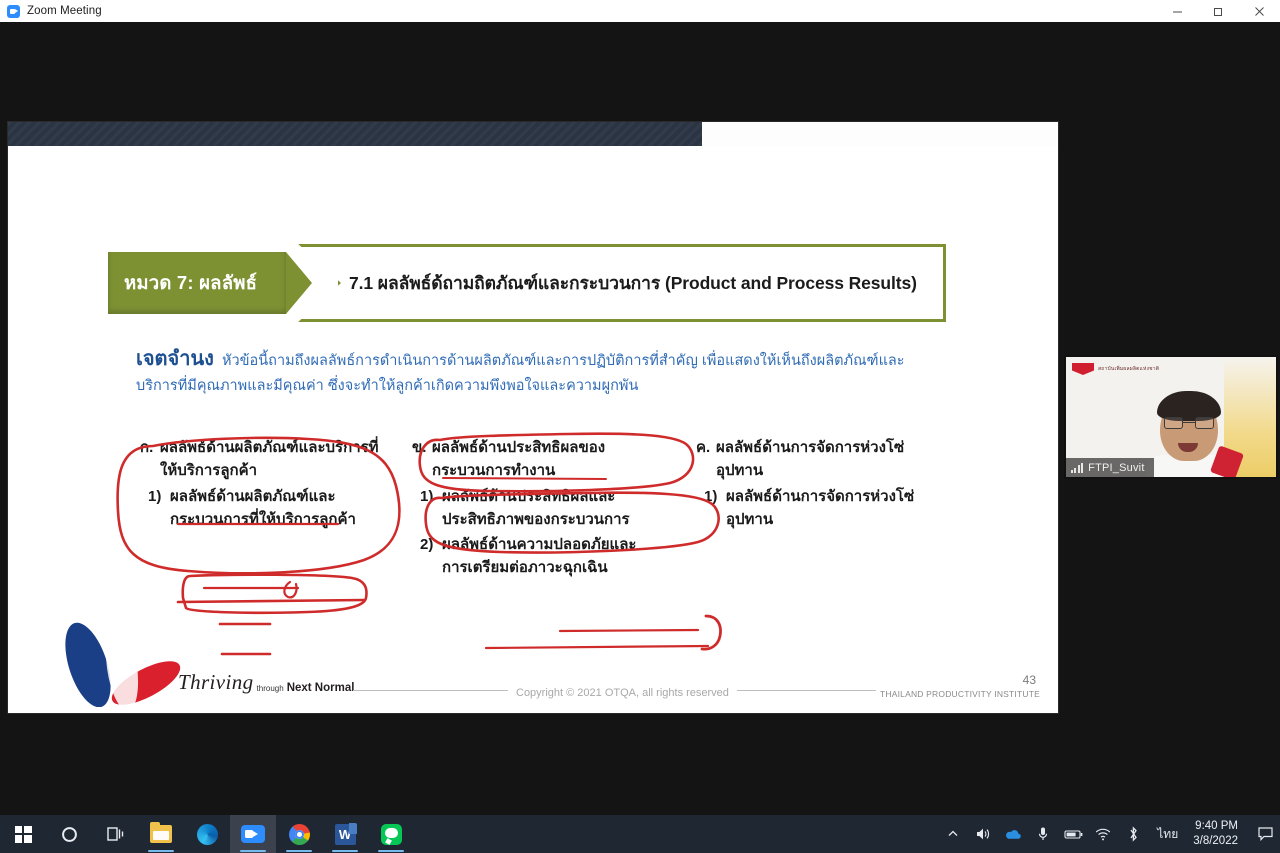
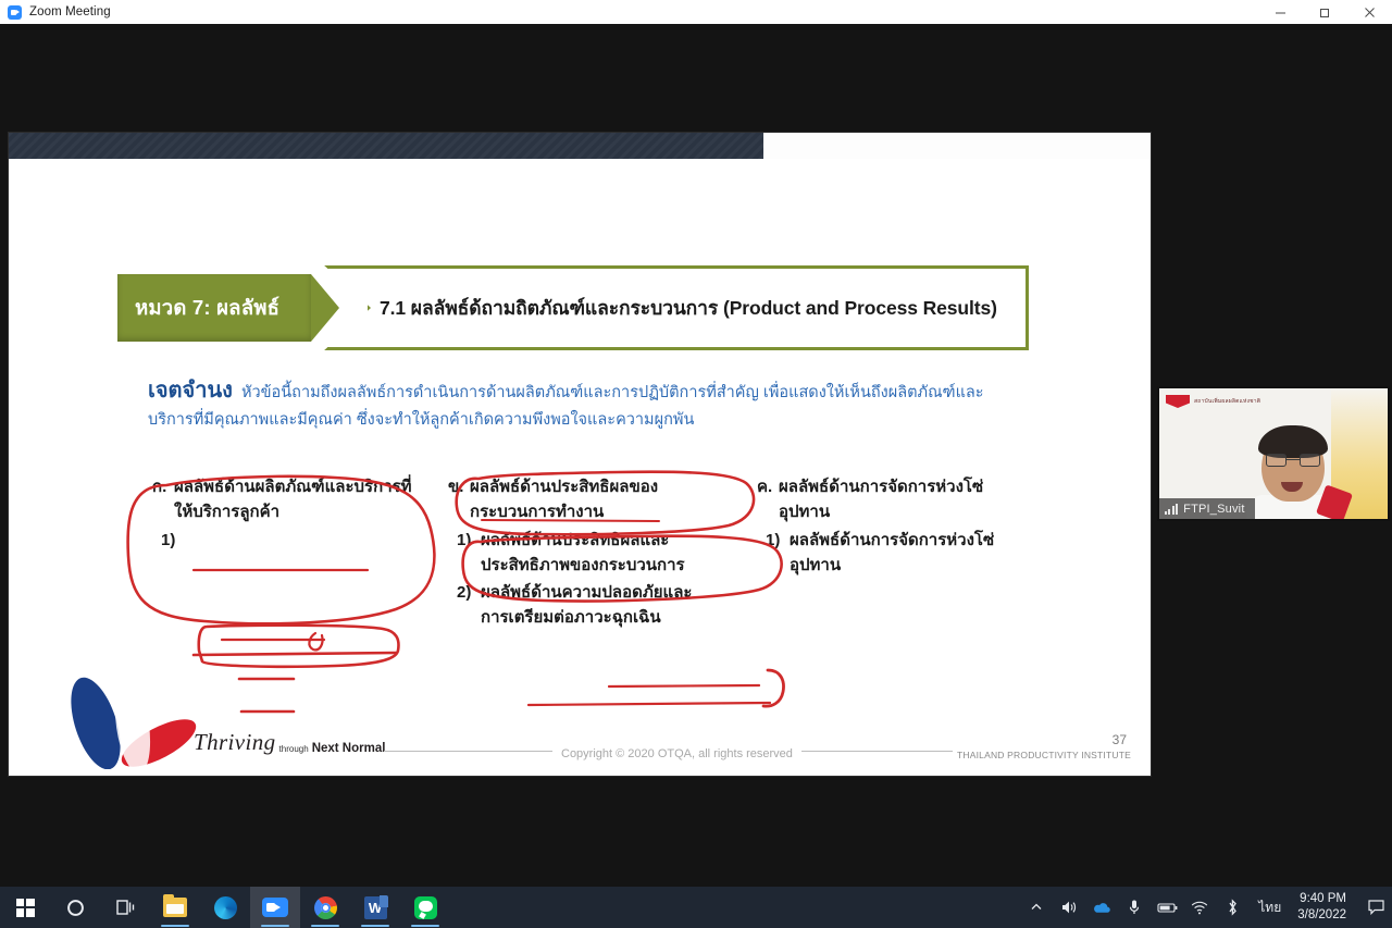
  Zoom Meeting
  7.1 ผลลัพธ์ด้ถามถิตภัณฑ์และกระบวนการ (Product and Process Results)
  หมวด 7: ผลลัพธ์
  เจตจำนง หัวข้อนี้ถามถึงผลลัพธ์การดำเนินการด้านผลิตภัณฑ์และการปฏิบัติการที่สำคัญ เพื่อแสดงให้เห็นถึงผลิตภัณฑ์และบริการที่มีคุณภาพและมีคุณค่า ซึ่งจะทำให้ลูกค้าเกิดความพึงพอใจและความผูกพัน
  ผลลัพธ์ด้านผลิตภัณฑ์และบริการที่ให้บริการลูกค้า
  1)
- ผลลัพธ์ด้านผลิตภัณฑ์และกระบวนการที่ให้บริการลูกค้า
  ผลลัพธ์ด้านประสิทธิผลของกระบวนการทำงาน
  1)
  ผนประสิทธิผลและประสิทธิภาพของกระบวนการ
  2)
  ลลัพธ์ด้านความปลอดภัยและการเตรียมต่อภาวะฉุกเฉิน
  ค.
  ผลลัพธ์ด้านการจัดการห่วงโซ่อุปทาน
  1)
  ผลลัพธ์ด้านการจัดการห่วงโซ่อุปทาน
  Thriving
  through
  Next Normal
- Copyright © 2021 OTQA, all rights reserved
+ Copyright © 2020 OTQA, all rights reserved
  THAILAND PRODUCTIVITY INSTITUTE
- 43
+ 37
  FTPI_Suvit
  W
  ไทย
  9:40 PM
  3/8/2022
